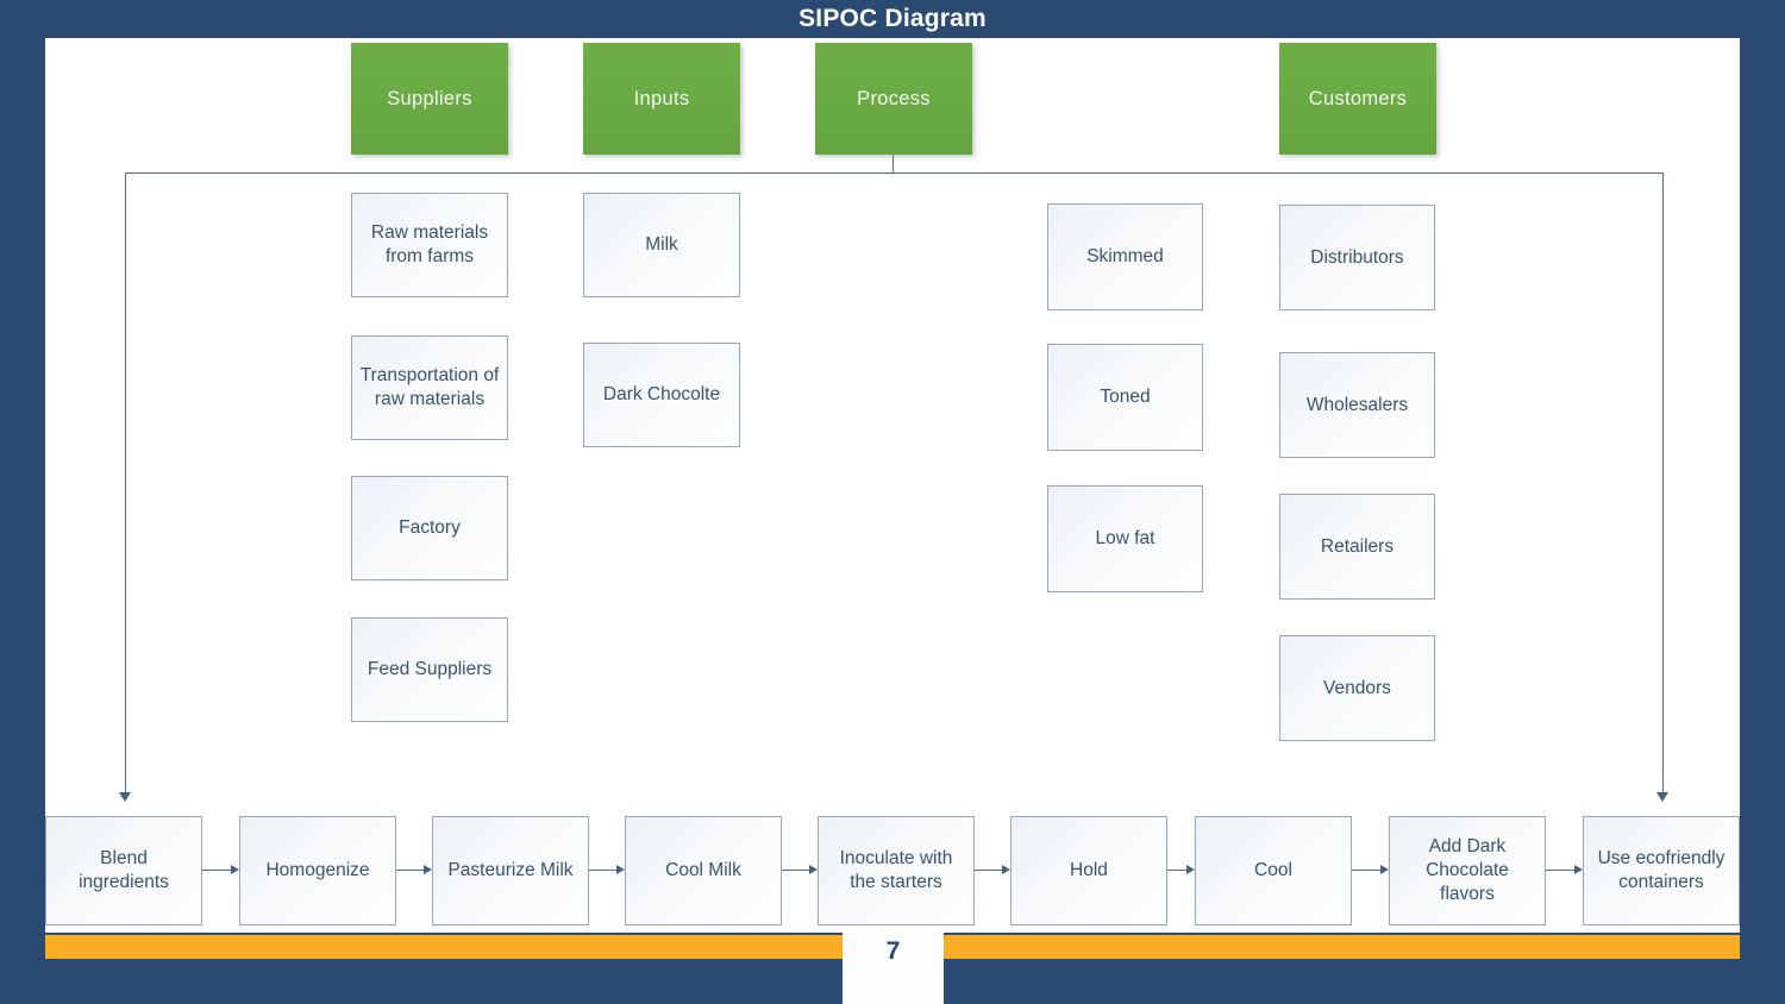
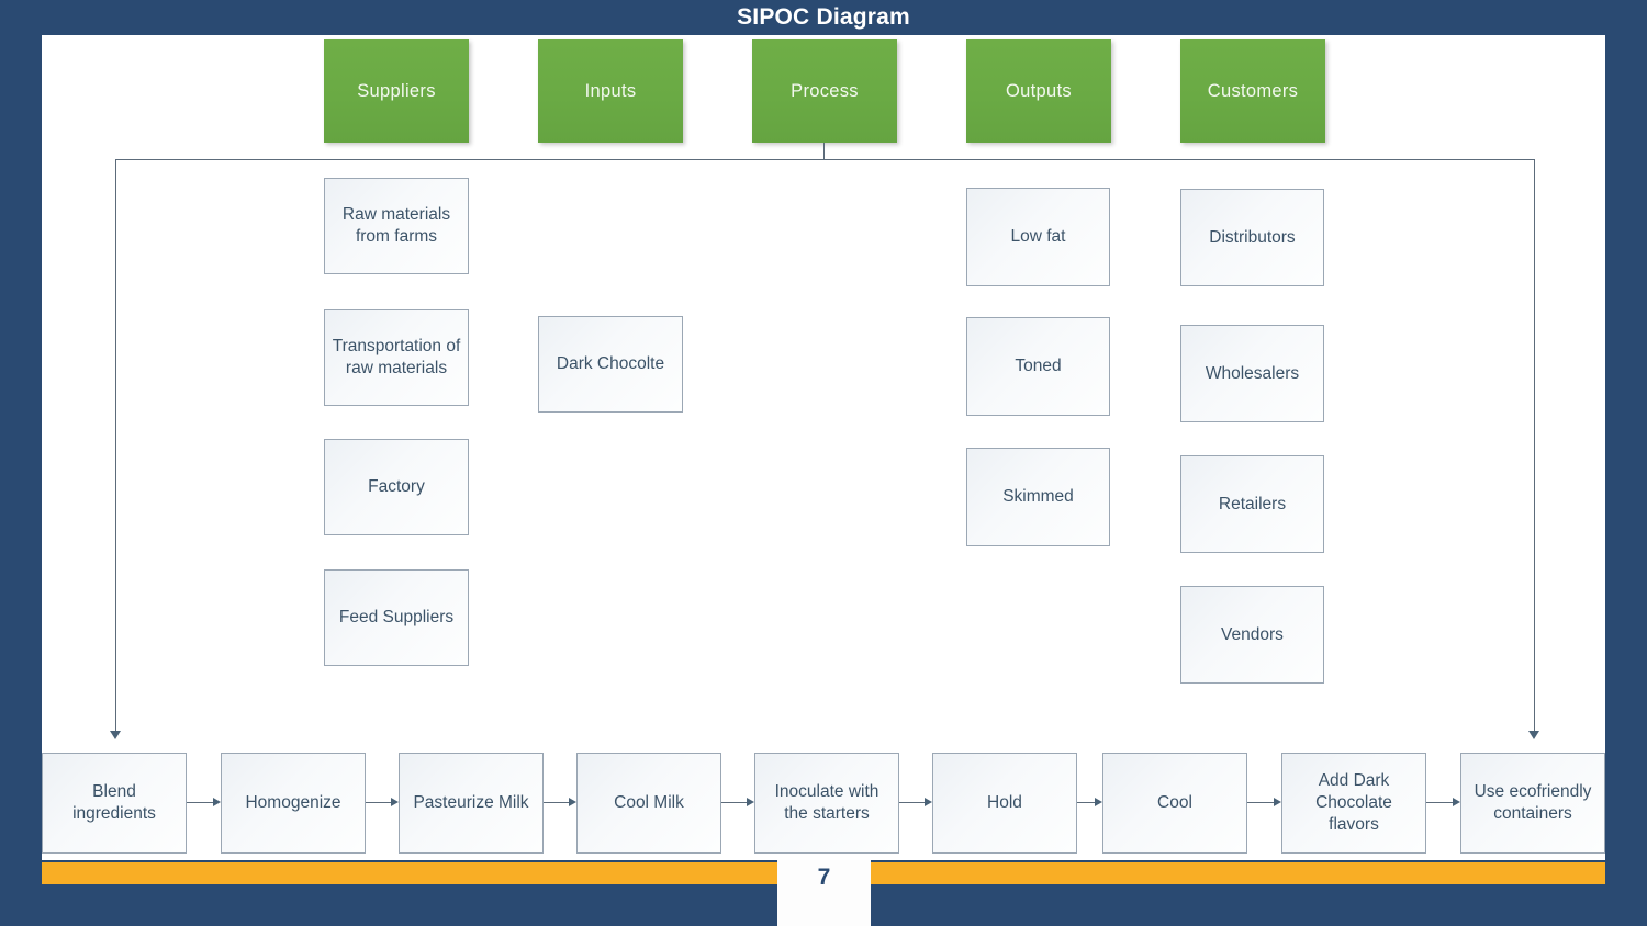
  SIPOC Diagram
  Suppliers
  Inputs
  Process
+ Outputs
  Customers
  Raw materials from farms
  Transportation of raw materials
  Factory
  Feed Suppliers
- Milk
  Dark Chocolte
- Skimmed
+ Low fat
  Toned
- Low fat
+ Skimmed
  Distributors
  Wholesalers
  Retailers
  Vendors
  Blend ingredients
  Homogenize
  Pasteurize Milk
  Cool Milk
  Inoculate with the starters
  Hold
  Cool
  Add Dark Chocolate flavors
  Use ecofriendly containers
  7
